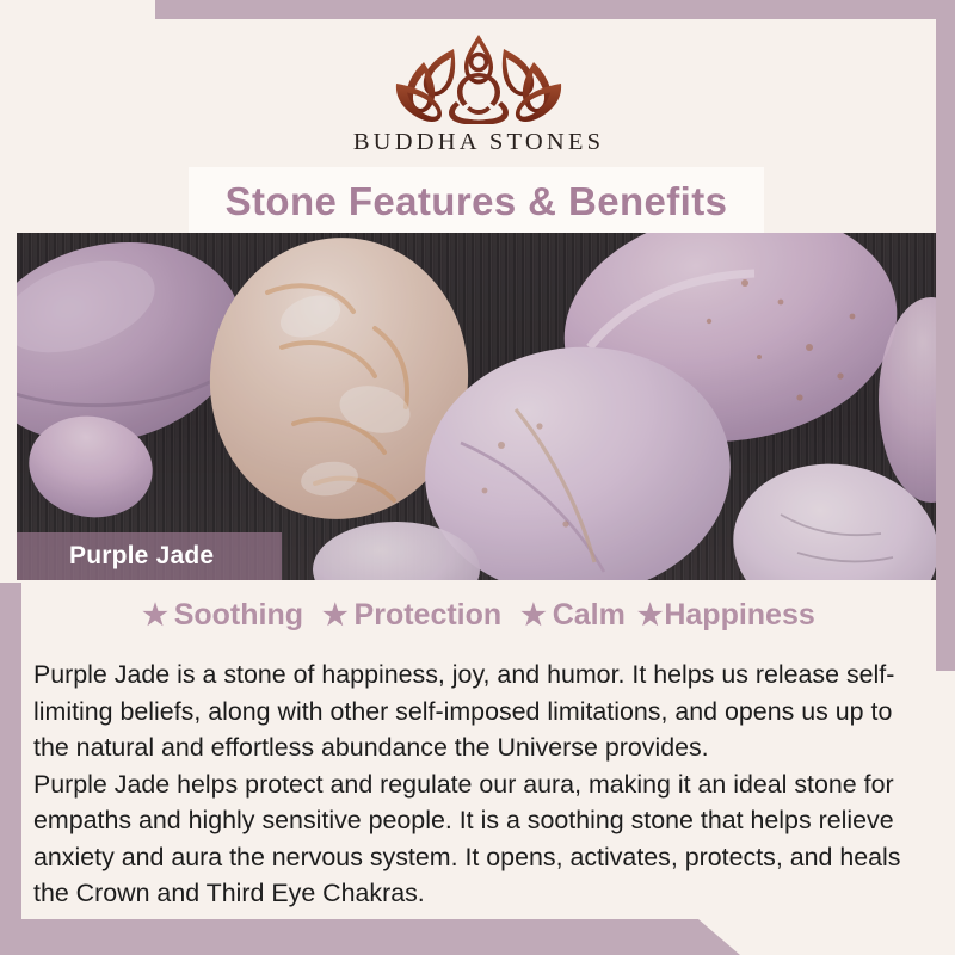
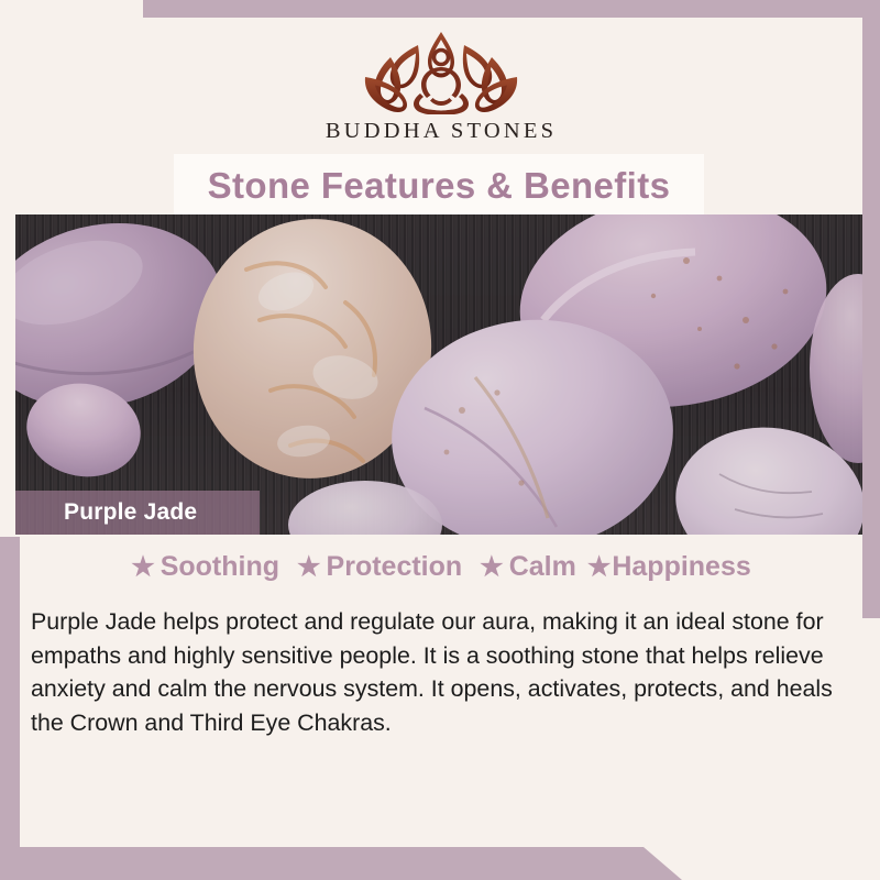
  BUDDHA STONES
  Stone Features & Benefits
  Purple Jade
  ★
  Soothing
  ★
  Protection
  ★
  Calm
  ★
  Happiness
- Purple Jade is a stone of happiness, joy, and humor. It helps us release self-limiting beliefs, along with other self-imposed limitations, and opens us up to the natural and effortless abundance the Universe provides.
- Purple Jade helps protect and regulate our aura, making it an ideal stone for empaths and highly sensitive people. It is a soothing stone that helps relieve anxiety and aura the nervous system. It opens, activates, protects, and heals the Crown and Third Eye Chakras.
+ Purple Jade helps protect and regulate our aura, making it an ideal stone for empaths and highly sensitive people. It is a soothing stone that helps relieve anxiety and calm the nervous system. It opens, activates, protects, and heals the Crown and Third Eye Chakras.
